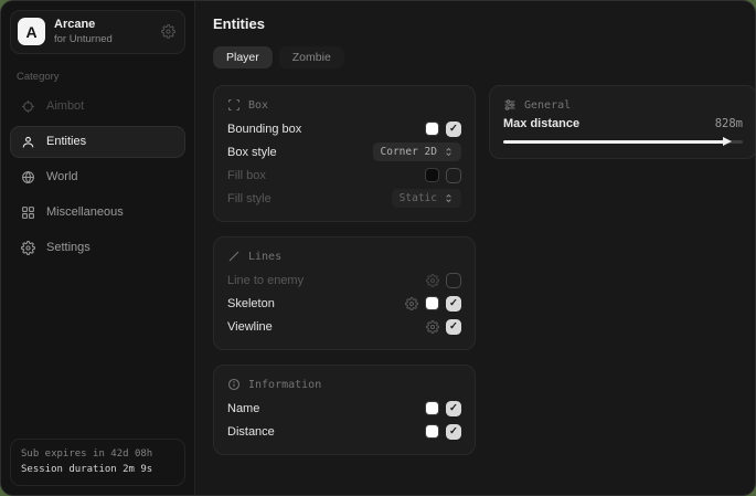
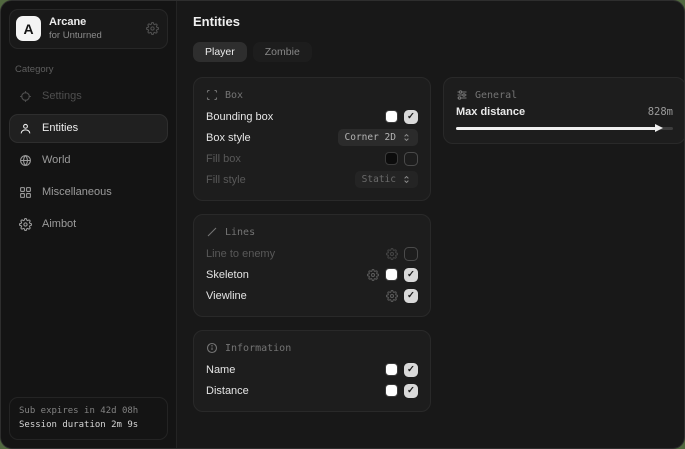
  A
  Arcane
  for Unturned
  Category
- Aimbot
+ Settings
  Entities
  World
  Miscellaneous
- Settings
+ Aimbot
  Sub expires in 42d 08h
  Session duration 2m 9s
  Entities
  Player
  Zombie
  Box
  Bounding box
  ✓
  Box style
  Corner 2D
  Fill box
  Fill style
  Static
  Lines
  Line to enemy
  Skeleton
  ✓
  Viewline
  ✓
  Information
  Name
  ✓
  Distance
  ✓
  General
  Max distance
  828m
